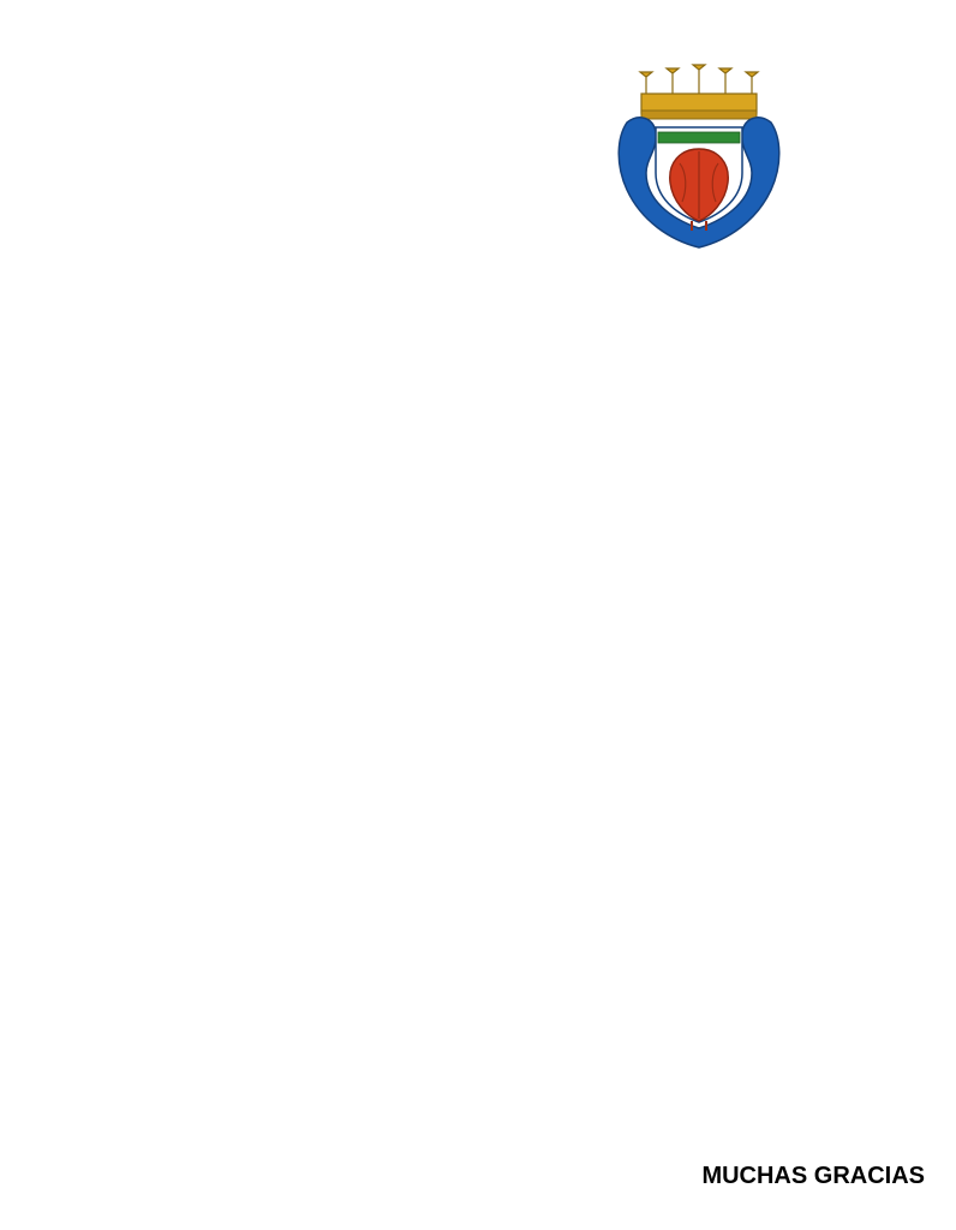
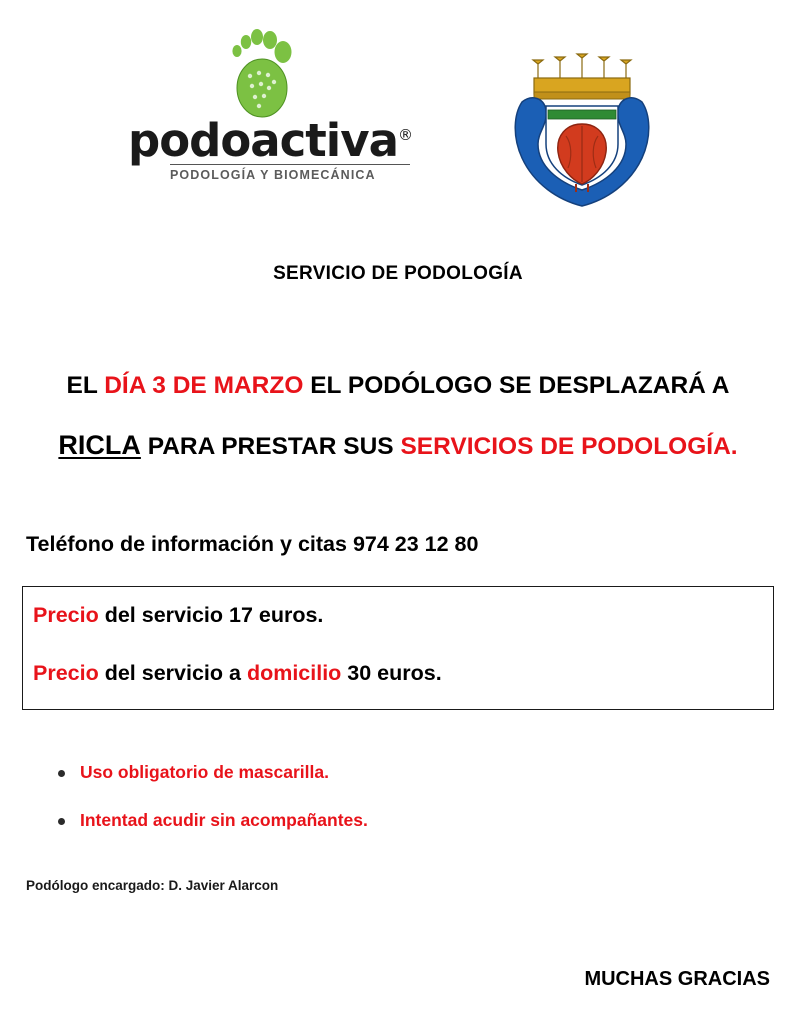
+ podoactiva®
+ PODOLOGÍA Y BIOMECÁNICA
+ SERVICIO DE PODOLOGÍA
+ EL DÍA 3 DE MARZO EL PODÓLOGO SE DESPLAZARÁ A
+ RICLA PARA PRESTAR SUS SERVICIOS DE PODOLOGÍA.
+ Teléfono de información y citas 974 23 12 80
+ Precio del servicio 17 euros.
+ Precio del servicio a domicilio 30 euros.
+ Uso obligatorio de mascarilla.
+ Intentad acudir sin acompañantes.
+ Podólogo encargado: D. Javier Alarcon
  MUCHAS GRACIAS
